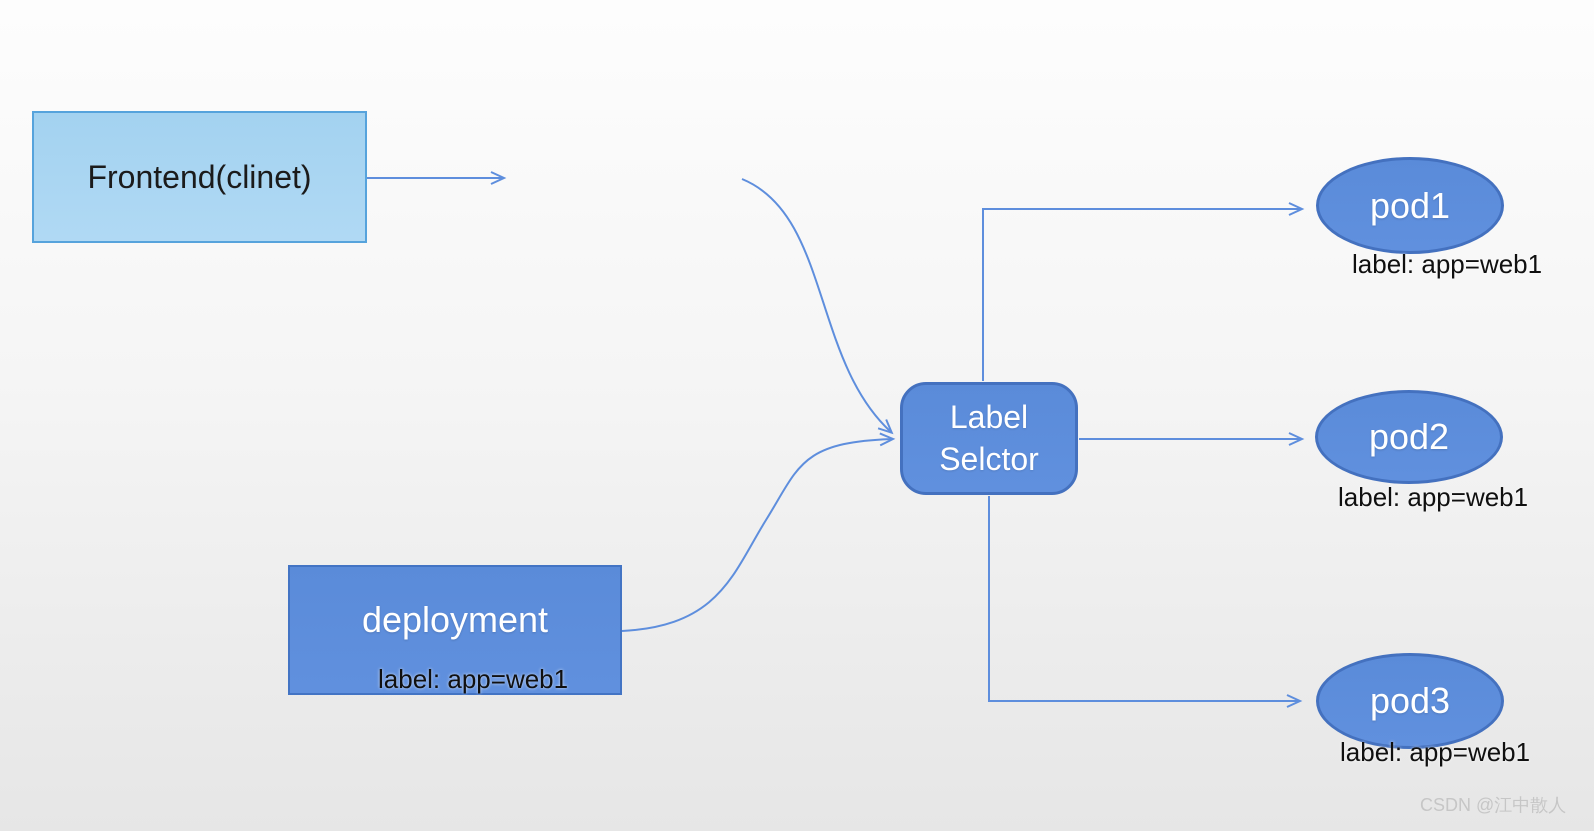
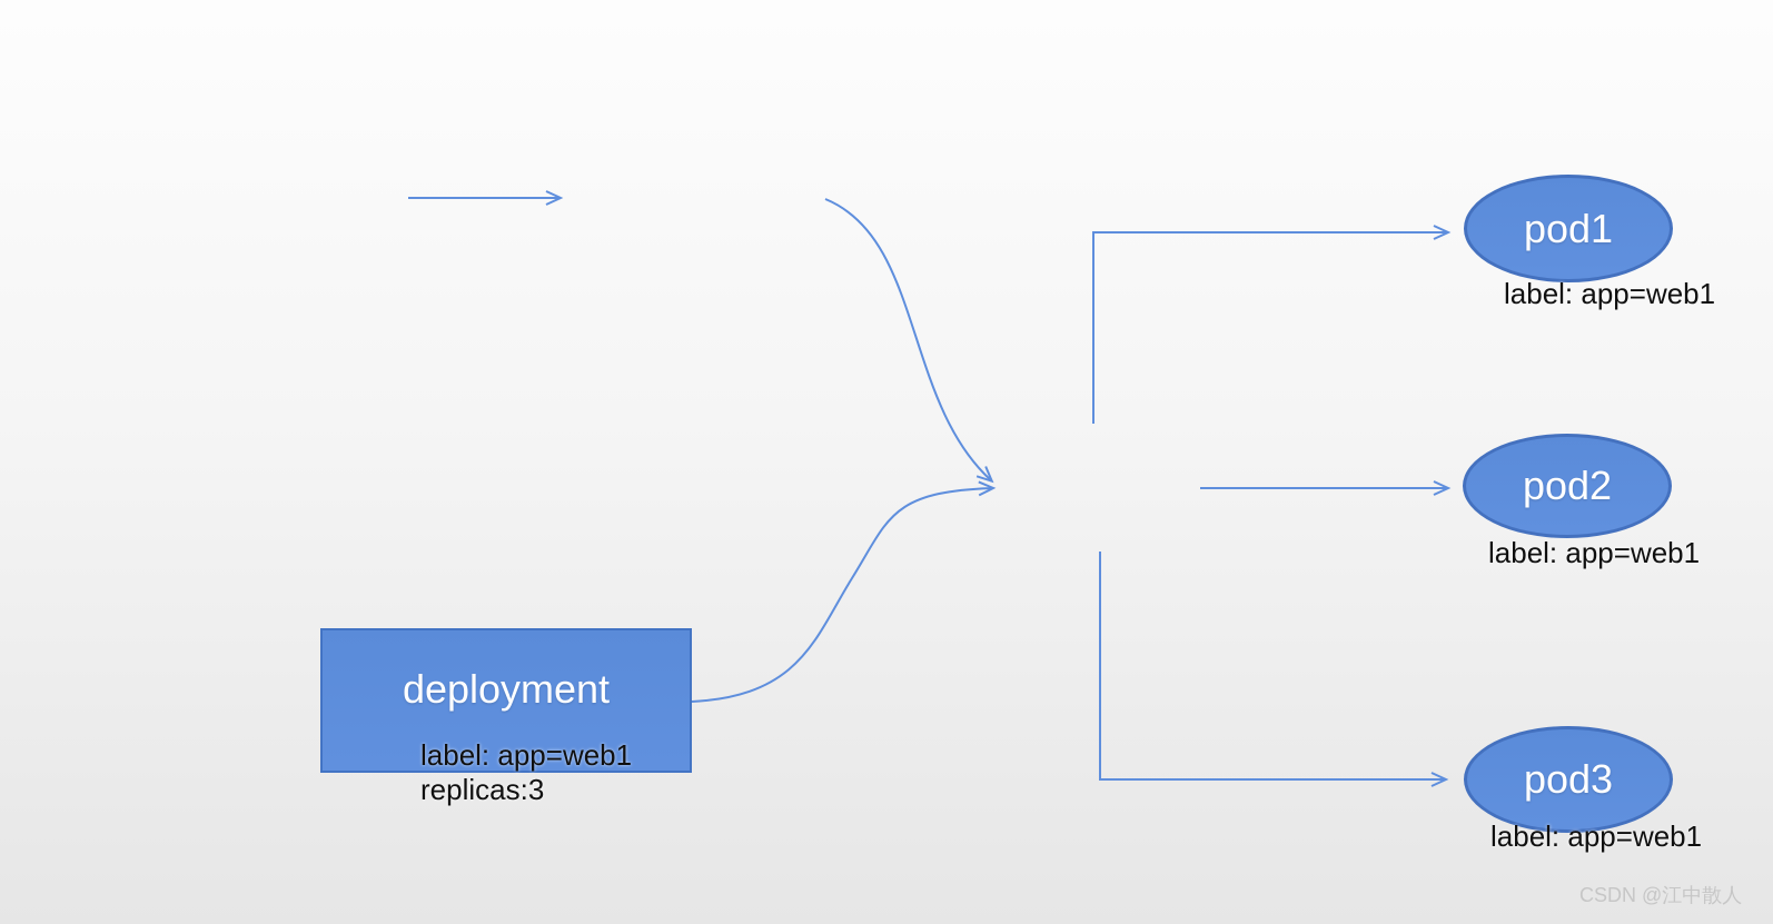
- Frontend(clinet)
- Label Selctor
  deployment
  label: app=web1
+ replicas:3
  pod1
  label: app=web1
  pod2
  label: app=web1
  pod3
  label: app=web1
  CSDN @江中散人
